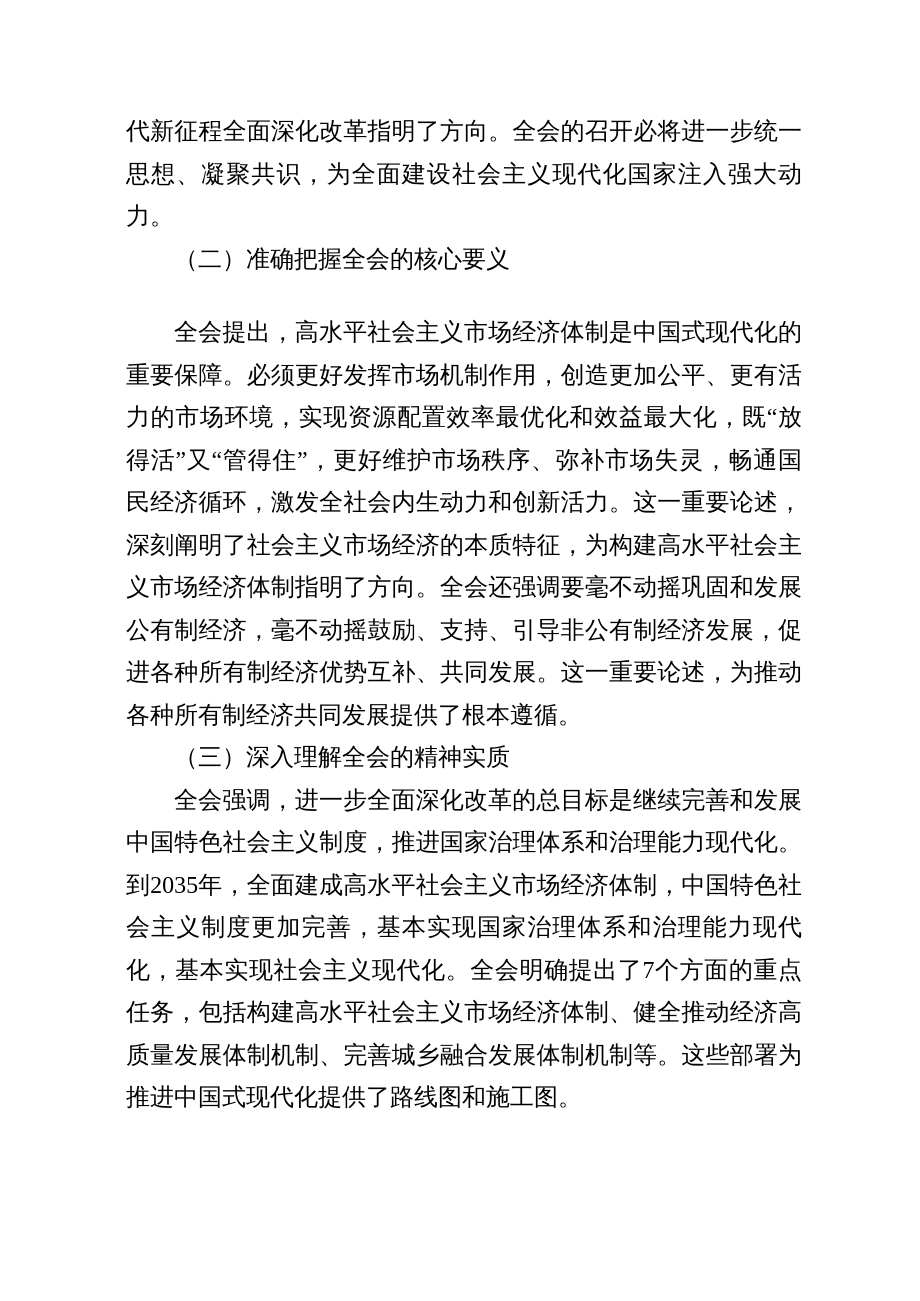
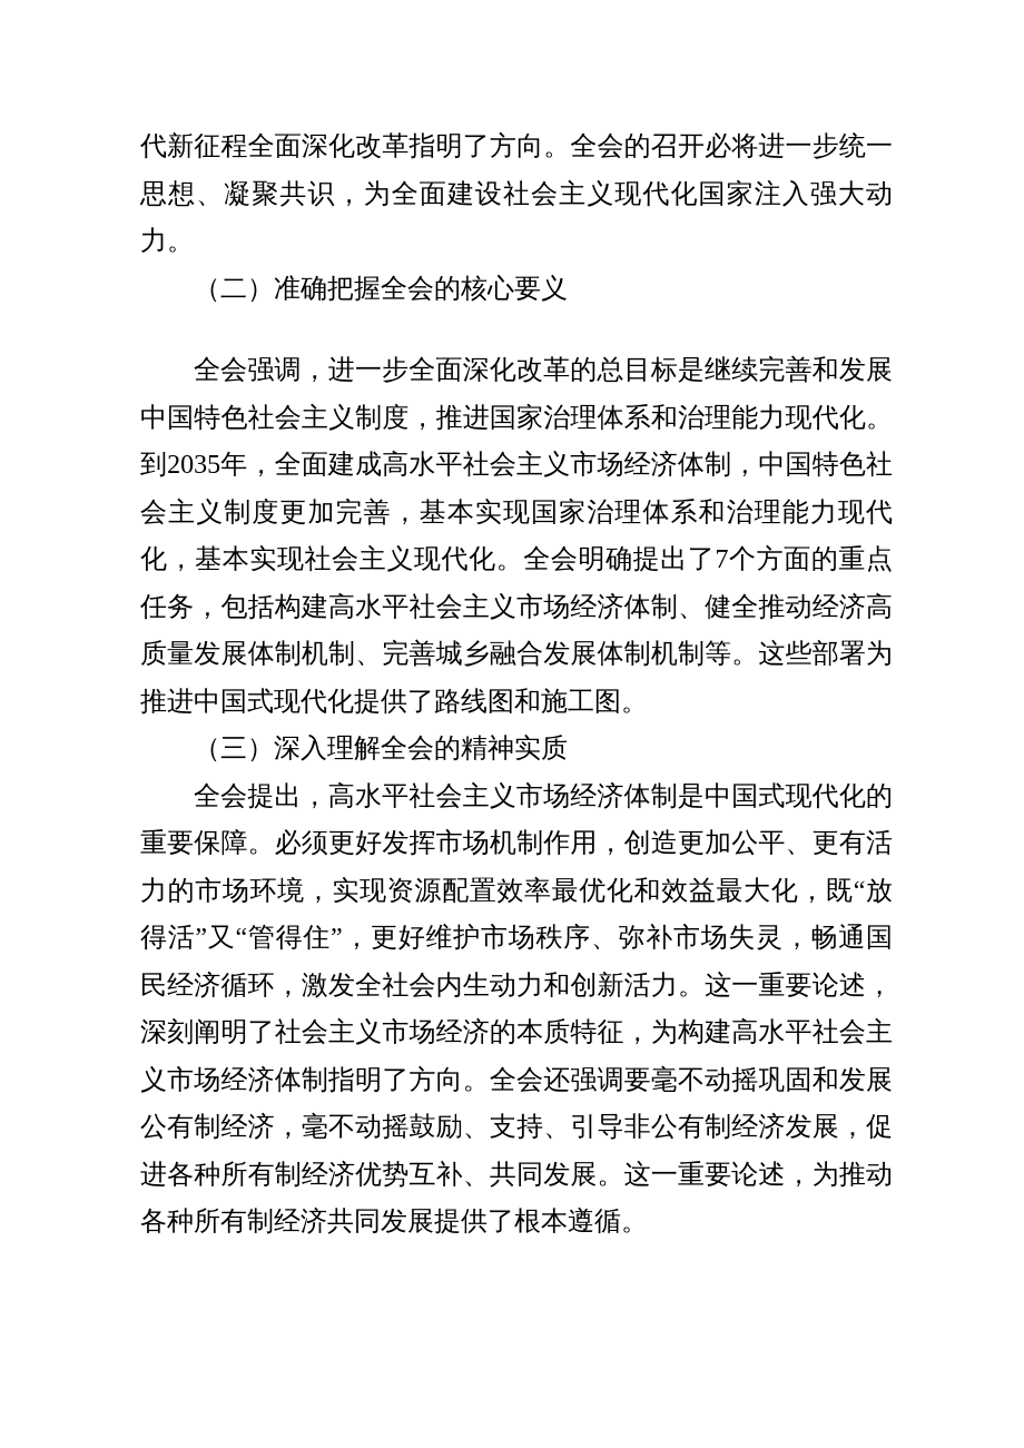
  代新征程全面深化改革指明了方向。全会的召开必将进一步统一思想、凝聚共识，为全面建设社会主义现代化国家注入强大动力。
  （二）准确把握全会的核心要义
- 全会提出，高水平社会主义市场经济体制是中国式现代化的重要保障。必须更好发挥市场机制作用，创造更加公平、更有活力的市场环境，实现资源配置效率最优化和效益最大化，既“放得活”又“管得住”，更好维护市场秩序、弥补市场失灵，畅通国民经济循环，激发全社会内生动力和创新活力。这一重要论述，深刻阐明了社会主义市场经济的本质特征，为构建高水平社会主义市场经济体制指明了方向。全会还强调要毫不动摇巩固和发展公有制经济，毫不动摇鼓励、支持、引导非公有制经济发展，促进各种所有制经济优势互补、共同发展。这一重要论述，为推动各种所有制经济共同发展提供了根本遵循。
+ 全会强调，进一步全面深化改革的总目标是继续完善和发展中国特色社会主义制度，推进国家治理体系和治理能力现代化。到2035年，全面建成高水平社会主义市场经济体制，中国特色社会主义制度更加完善，基本实现国家治理体系和治理能力现代化，基本实现社会主义现代化。全会明确提出了7个方面的重点任务，包括构建高水平社会主义市场经济体制、健全推动经济高质量发展体制机制、完善城乡融合发展体制机制等。这些部署为推进中国式现代化提供了路线图和施工图。
  （三）深入理解全会的精神实质
- 全会强调，进一步全面深化改革的总目标是继续完善和发展中国特色社会主义制度，推进国家治理体系和治理能力现代化。到2035年，全面建成高水平社会主义市场经济体制，中国特色社会主义制度更加完善，基本实现国家治理体系和治理能力现代化，基本实现社会主义现代化。全会明确提出了7个方面的重点任务，包括构建高水平社会主义市场经济体制、健全推动经济高质量发展体制机制、完善城乡融合发展体制机制等。这些部署为推进中国式现代化提供了路线图和施工图。
+ 全会提出，高水平社会主义市场经济体制是中国式现代化的重要保障。必须更好发挥市场机制作用，创造更加公平、更有活力的市场环境，实现资源配置效率最优化和效益最大化，既“放得活”又“管得住”，更好维护市场秩序、弥补市场失灵，畅通国民经济循环，激发全社会内生动力和创新活力。这一重要论述，深刻阐明了社会主义市场经济的本质特征，为构建高水平社会主义市场经济体制指明了方向。全会还强调要毫不动摇巩固和发展公有制经济，毫不动摇鼓励、支持、引导非公有制经济发展，促进各种所有制经济优势互补、共同发展。这一重要论述，为推动各种所有制经济共同发展提供了根本遵循。
